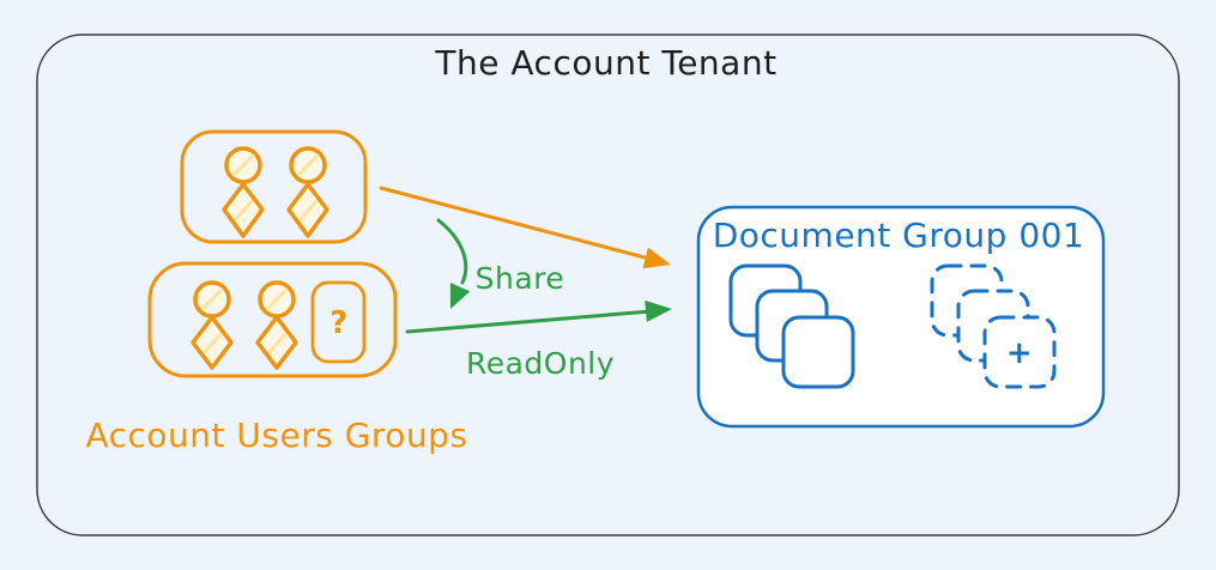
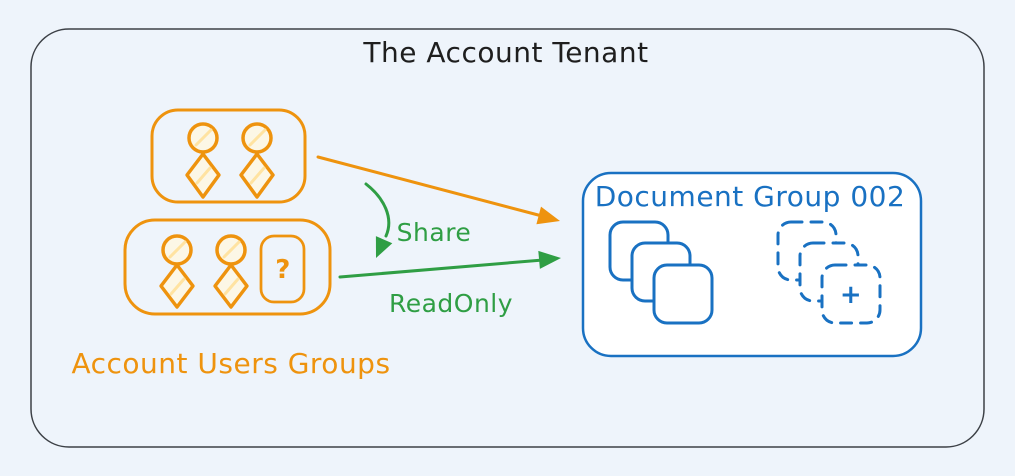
  The Account Tenant
  ?
  Account Users Groups
  Share
  ReadOnly
- Document Group 001
+ Document Group 002
  +
